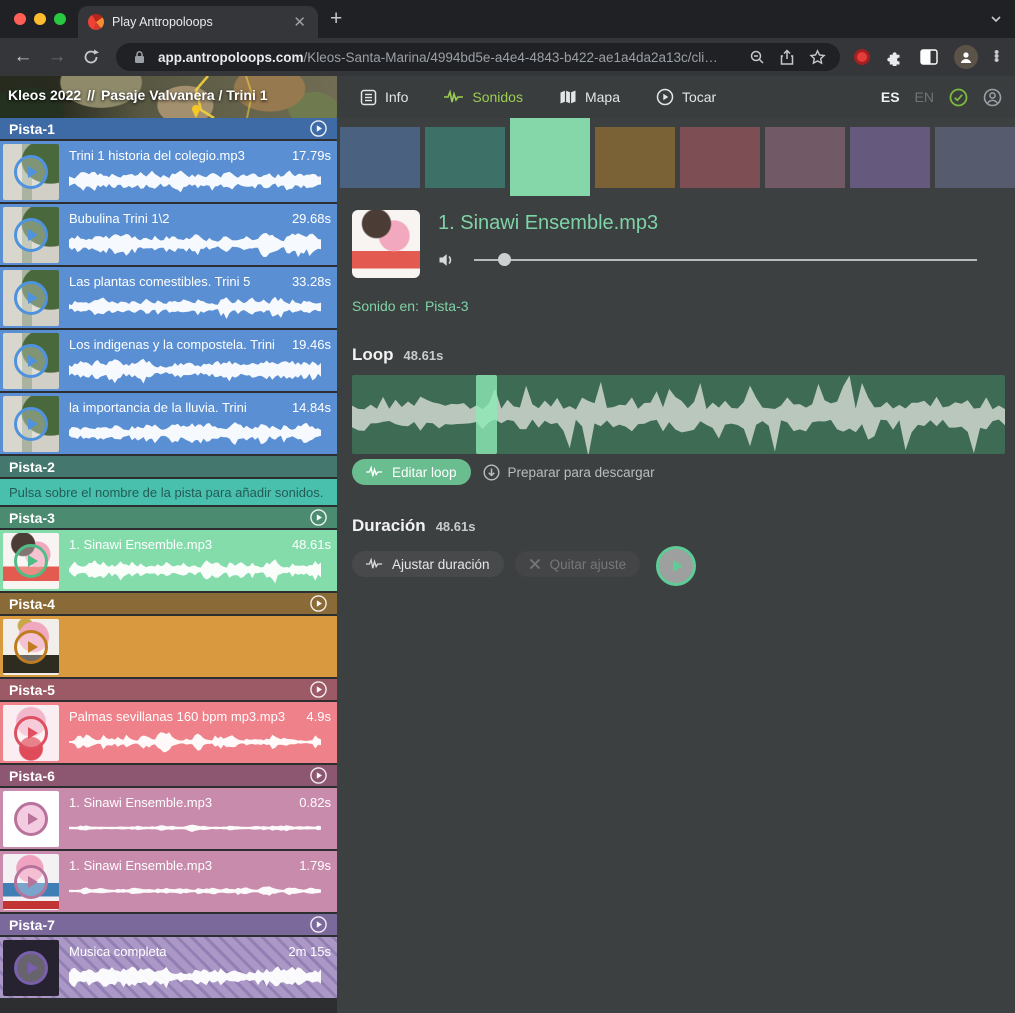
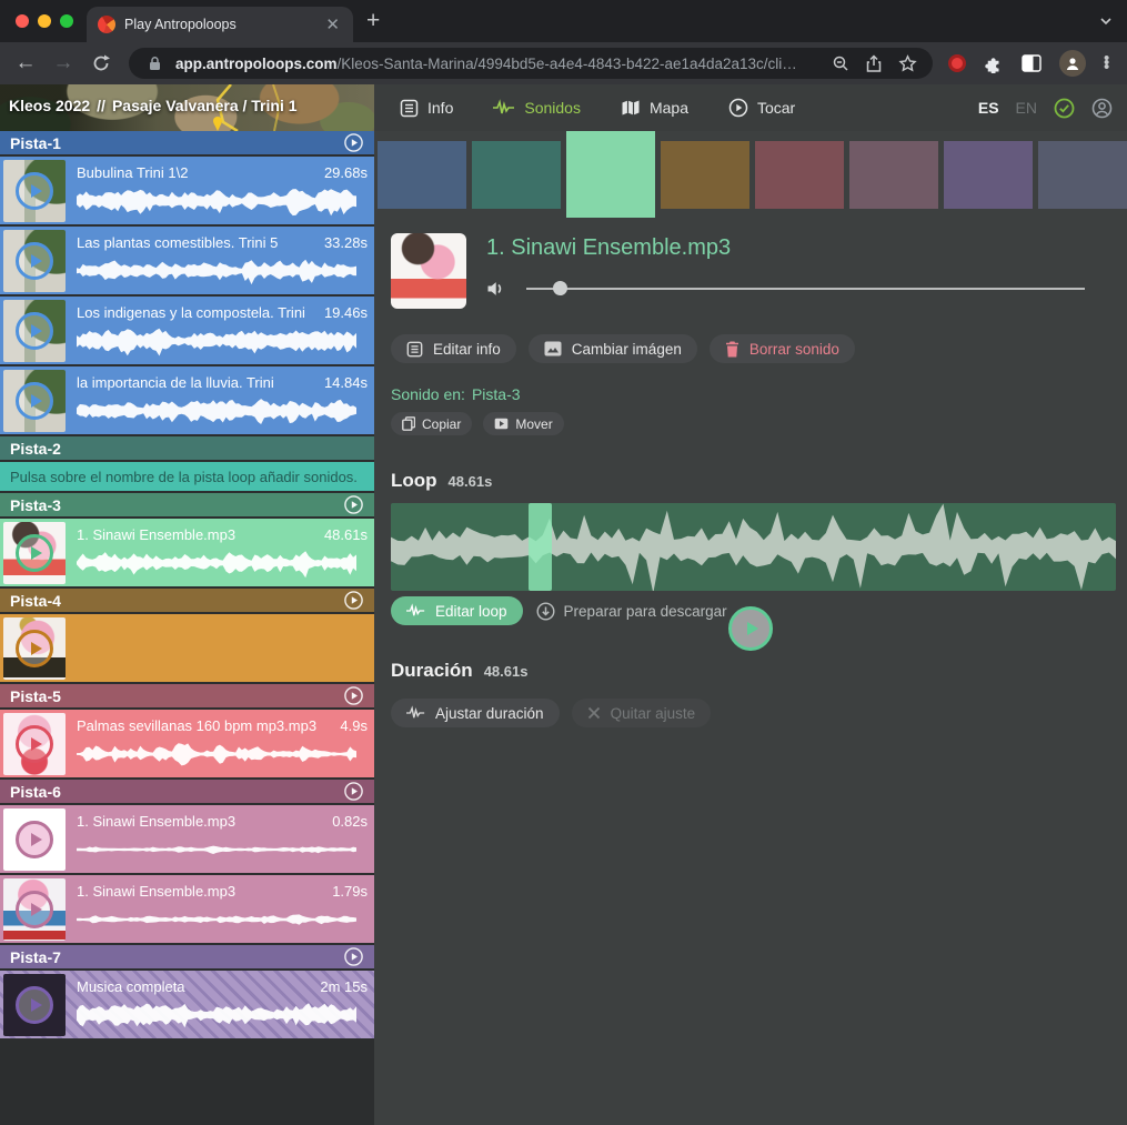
  Play Antropoloops
  ✕
  +
  ←
  →
  app.antropoloops.com/Kleos-Santa-Marina/4994bd5e-a4e4-4843-b422-ae1a4da2a13c/cli…
  •
  •
  •
  Kleos 2022 // Pasaje Valvanera / Trini 1
  Info
  Sonidos
  Mapa
  Tocar
  ES
  EN
  Pista-1
- Trini 1 historia del colegio.mp3
- 17.79s
  Bubulina Trini 1\2
  29.68s
  Las plantas comestibles. Trini 5
  33.28s
  Los indigenas y la compostela. Trini
  19.46s
  la importancia de la lluvia. Trini
  14.84s
  Pista-2
- Pulsa sobre el nombre de la pista para añadir sonidos.
+ Pulsa sobre el nombre de la pista loop añadir sonidos.
  Pista-3
  1. Sinawi Ensemble.mp3
  48.61s
  Pista-4
  Pista-5
  Palmas sevillanas 160 bpm mp3.mp3
  4.9s
  Pista-6
  1. Sinawi Ensemble.mp3
  0.82s
  1. Sinawi Ensemble.mp3
  1.79s
  Pista-7
  Musica completa
  2m 15s
  1. Sinawi Ensemble.mp3
+ Editar info
+ Cambiar imágen
+ Borrar sonido
  Sonido en: Pista-3
+ Copiar
+ Mover
  Loop
  48.61s
  Editar loop
  Preparar para descargar
  Duración
  48.61s
  Ajustar duración
  Quitar ajuste
